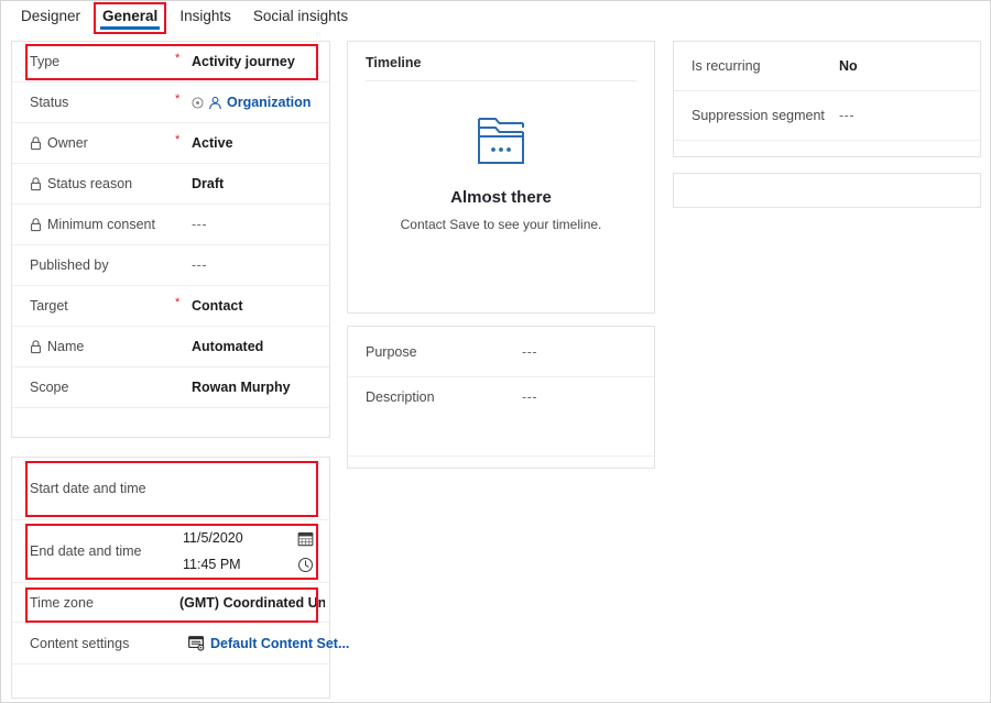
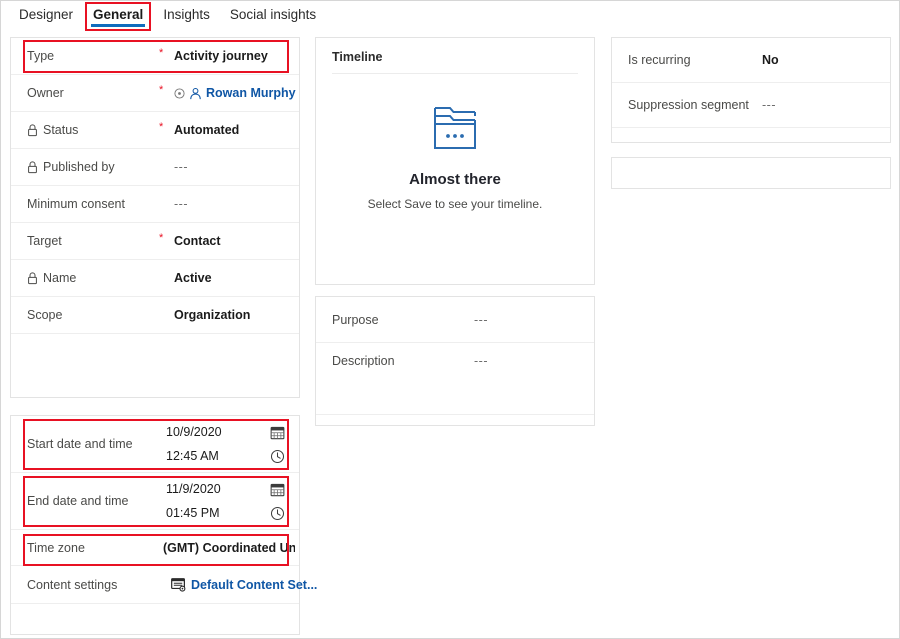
  Designer
  General
  Insights
  Social insights
  Type
  *
  Activity journey
- Status
+ Owner
  *
- Organization
+ Rowan Murphy
- Owner
+ Status
  *
- Active
+ Automated
- Status reason
- Draft
- Minimum consent
+ Published by
  ---
- Published by
+ Minimum consent
  ---
  Target
  *
  Contact
  Name
- Automated
+ Active
  Scope
- Rowan Murphy
+ Organization
  Start date and time
+ 10/9/2020
+ 12:45 AM
  End date and time
- 11/5/2020
+ 11/9/2020
- 11:45 PM
+ 01:45 PM
  Time zone
  Content settings
  Default Content Set...
  Timeline
  Almost there
- Contact Save to see your timeline.
+ Select Save to see your timeline.
  Purpose
  ---
  Description
  ---
  Is recurring
  No
  Suppression segment
  ---
